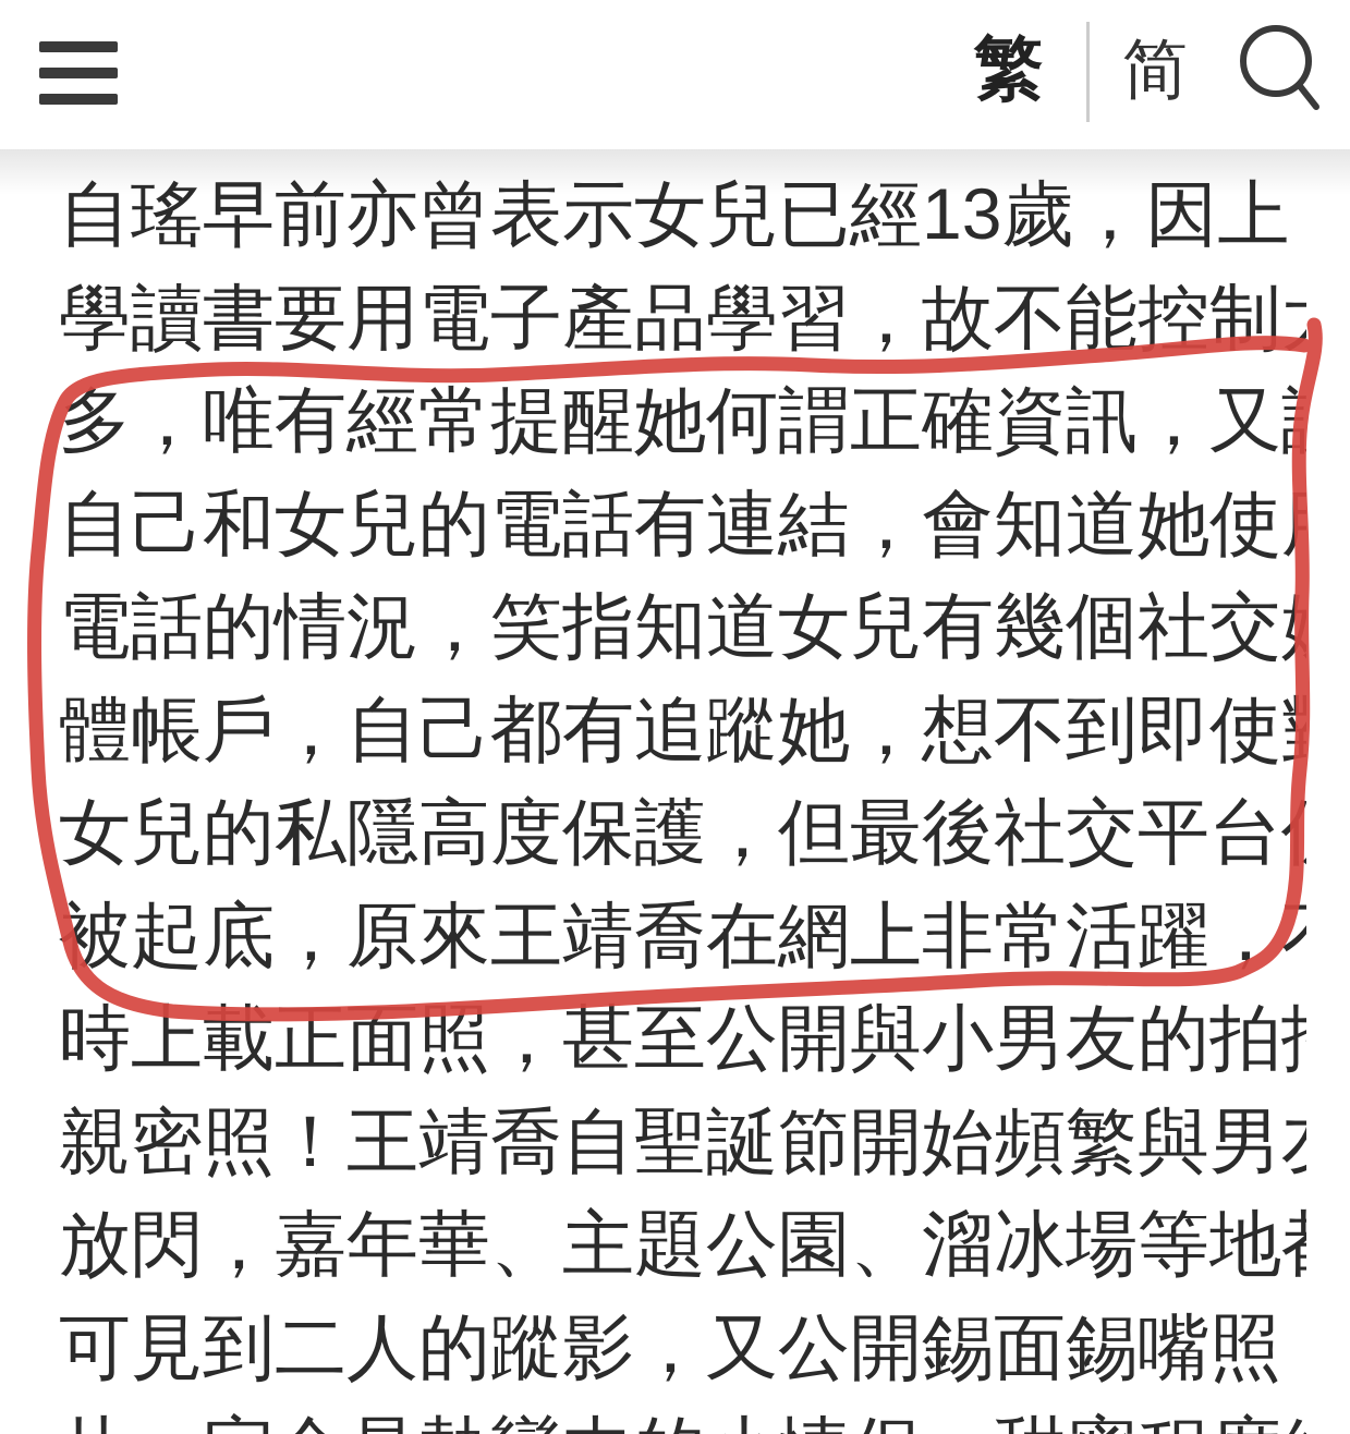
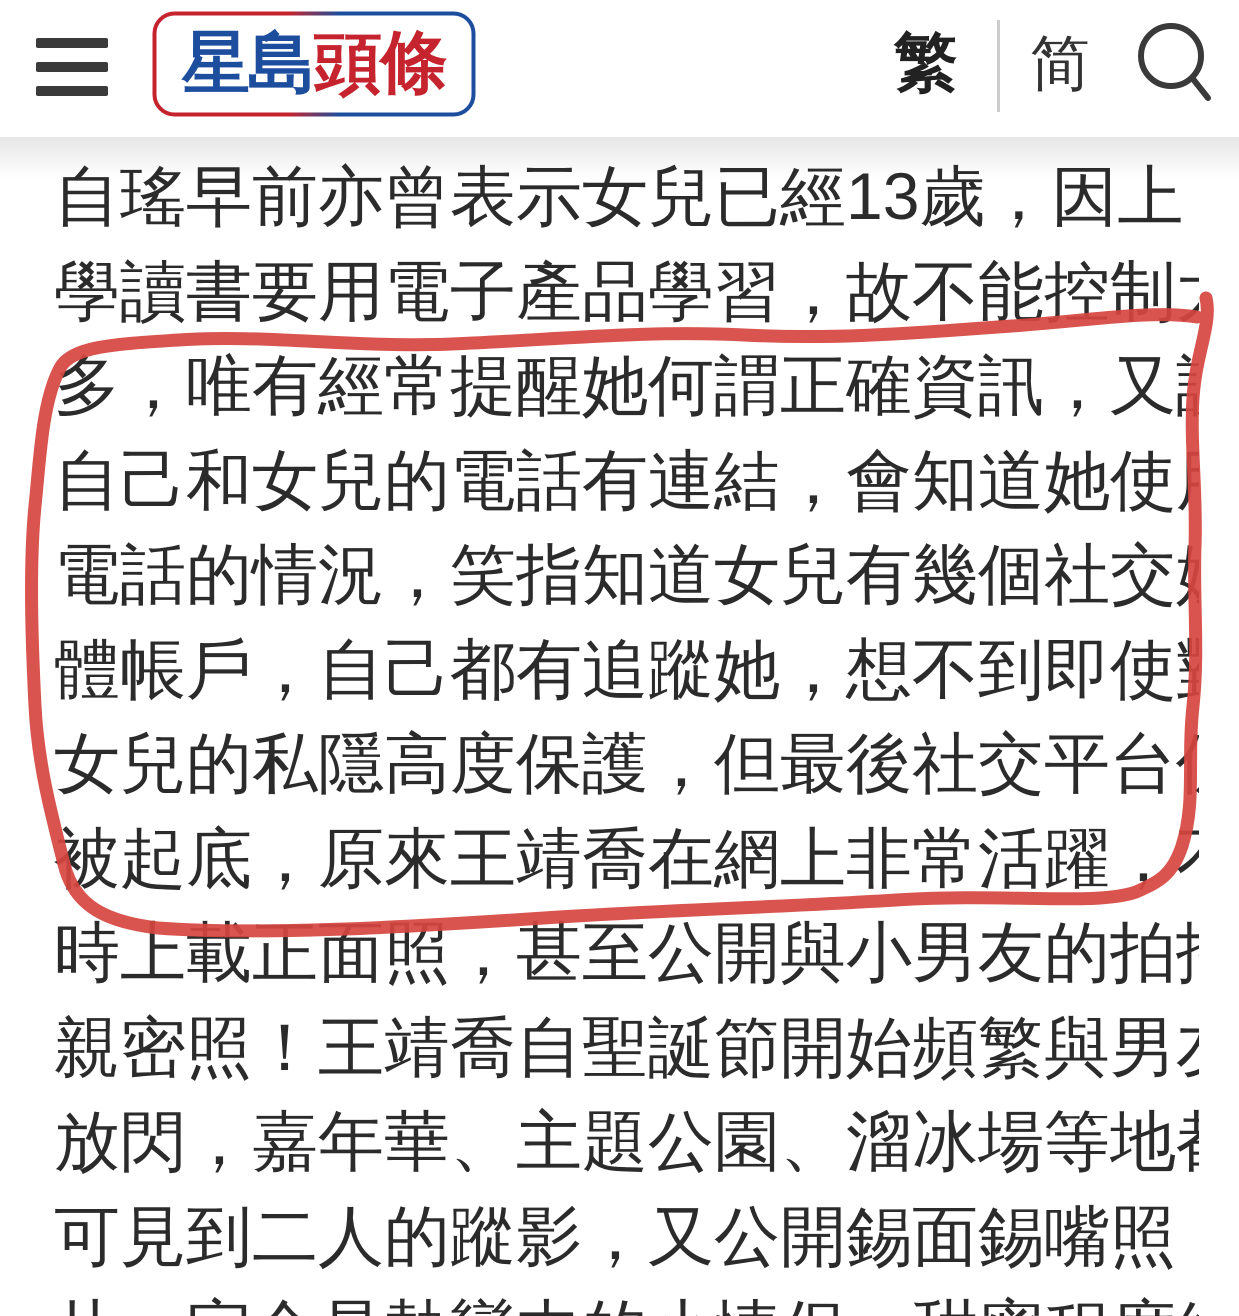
+ 星島
+ 頭條
  繁
  简
  自瑤早前亦曾表示女兒已經13歲，因上
  學讀書要用電子產品學習，故不能控制
  多，唯有經常提醒她何謂正確資訊，又
  自己和女兒的電話有連結，會知道她使
  電話的情況，笑指知道女兒有幾個社交
  體帳戶，自己都有追蹤她，想不到即使
  女兒的私隱高度保護，但最後社交平台
  被起底，原來王靖喬在網上非常活躍，
  時上載正面照，甚至公開與小男友的拍
  親密照！王靖喬自聖誕節開始頻繁與男
  放閃，嘉年華、主題公園、溜冰場等地
  可見到二人的蹤影，又公開錫面錫嘴照
